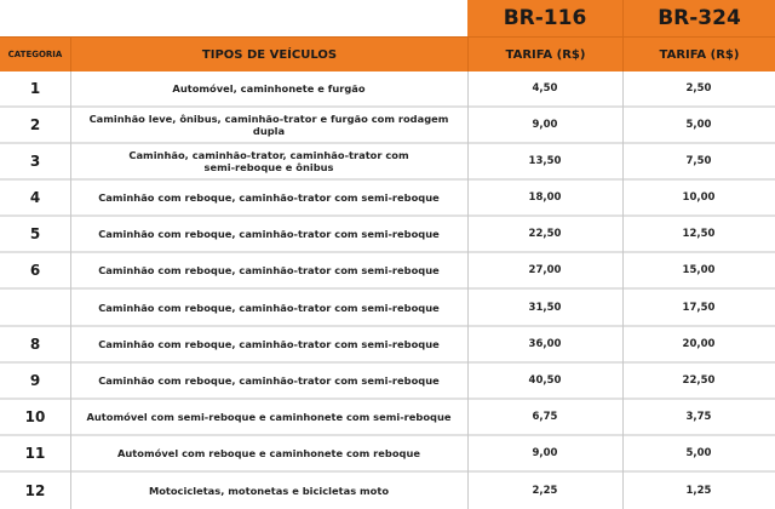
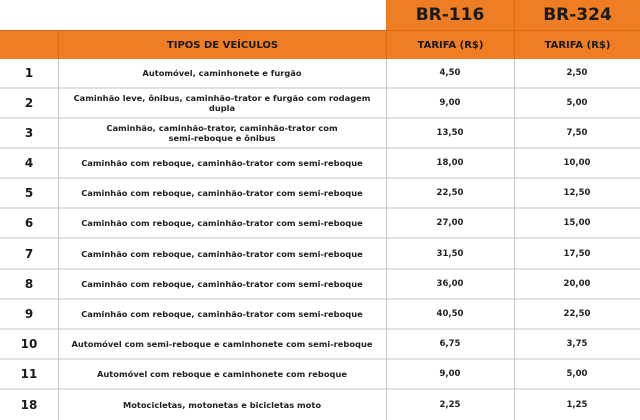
  BR-116
  BR-324
- CATEGORIA
  TIPOS DE VEÍCULOS
  TARIFA (R$)
  TARIFA (R$)
  1
  Automóvel, caminhonete e furgão
  4,50
  2,50
  2
  Caminhão leve, ônibus, caminhão-trator e furgão com rodagem dupla
  9,00
  5,00
  3
  Caminhão, caminhão-trator, caminhão-trator com semi-reboque e ônibus
  13,50
  7,50
  4
  Caminhão com reboque, caminhão-trator com semi-reboque
  18,00
  10,00
  5
  Caminhão com reboque, caminhão-trator com semi-reboque
  22,50
  12,50
  6
  Caminhão com reboque, caminhão-trator com semi-reboque
  27,00
  15,00
+ 7
  Caminhão com reboque, caminhão-trator com semi-reboque
  31,50
  17,50
  8
  Caminhão com reboque, caminhão-trator com semi-reboque
  36,00
  20,00
  9
  Caminhão com reboque, caminhão-trator com semi-reboque
  40,50
  22,50
  10
  Automóvel com semi-reboque e caminhonete com semi-reboque
  6,75
  3,75
  11
  Automóvel com reboque e caminhonete com reboque
  9,00
  5,00
- 12
+ 18
  Motocicletas, motonetas e bicicletas moto
  2,25
  1,25
